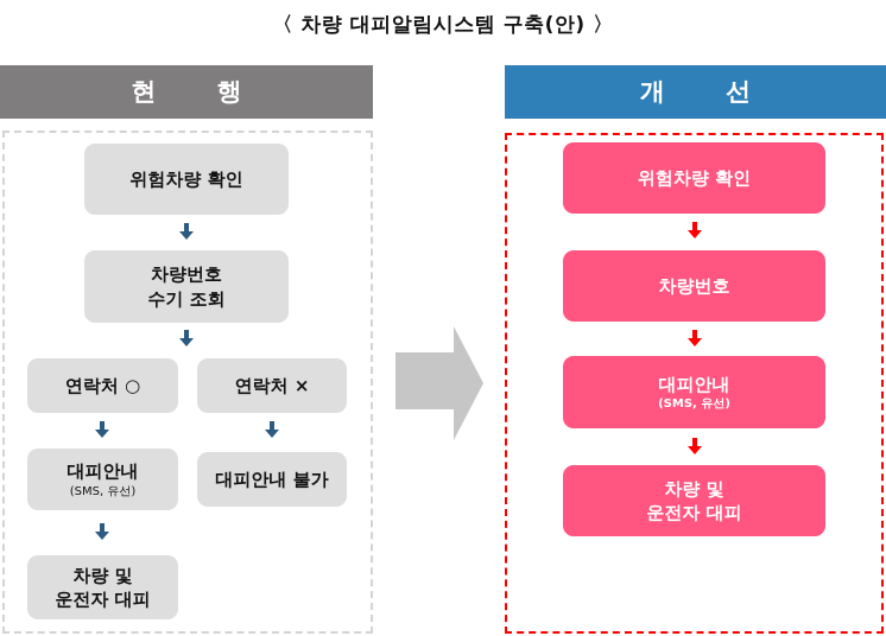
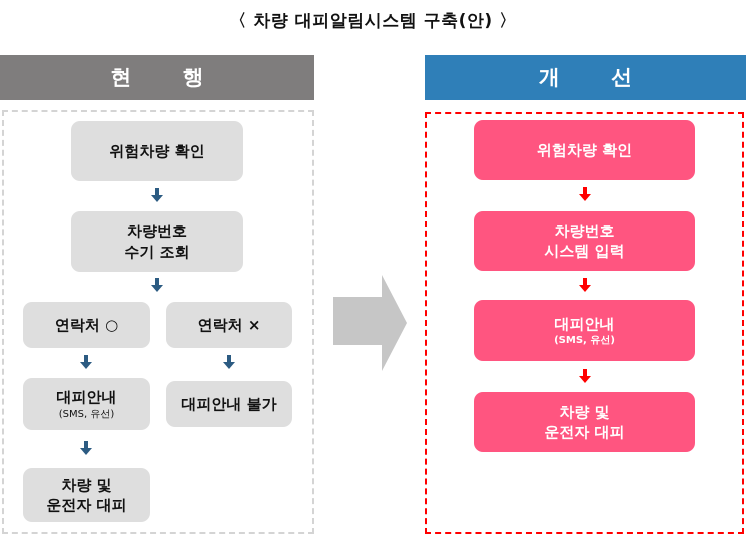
  〈 차량 대피알림시스템 구축(안) 〉
  현 행
  개 선
  위험차량 확인
  차량번호
  수기 조회
  연락처 ○
  연락처 ×
  대피안내
  (SMS, 유선)
  대피안내 불가
  차량 및
  운전자 대피
  위험차량 확인
  차량번호
+ 시스템 입력
  대피안내
  (SMS, 유선)
  차량 및
  운전자 대피
